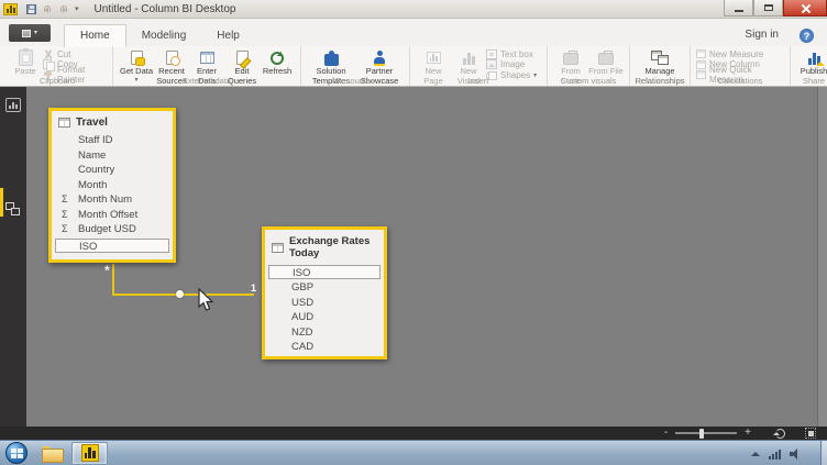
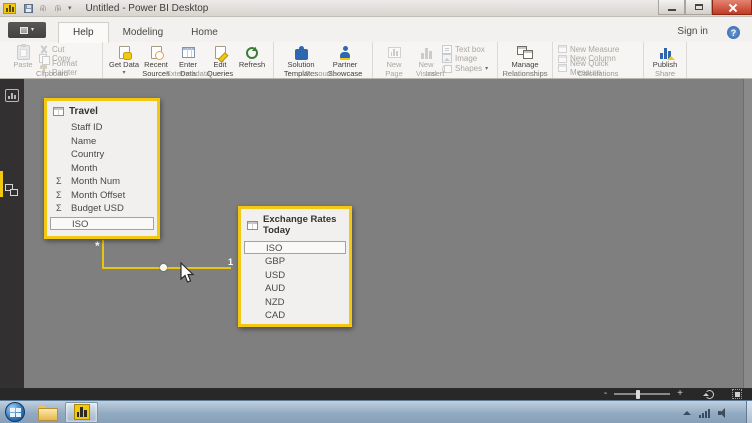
- Untitled - Column BI Desktop
+ Untitled - Power BI Desktop
- Home
+ Help
  Modeling
- Help
+ Home
  Sign in
  ?
  Paste
  Cut
  Copy
  Format Painter
  Clipboard
  Get Data
  Recent Sources
  Enter Data
  Edit Queries
  Refresh
  External data
  Solution Templates
  Partner Showcase
  Resources
  New Page
  New Visual
  Text box
  Image
  Shapes
  Insert
- From Store
- From File
- Custom visuals
  Manage Relationships
  Relationships
  New Measure
  New Column
  New Quick Measure
  Calculations
  Publish
  Share
  *
  1
  Travel
  Staff ID
  Name
  Country
  Month
  Σ
  Month Num
  Σ
  Month Offset
  Σ
  Budget USD
  ISO
  Exchange Rates Today
  ISO
  GBP
  USD
  AUD
  NZD
  CAD
  -
  +
